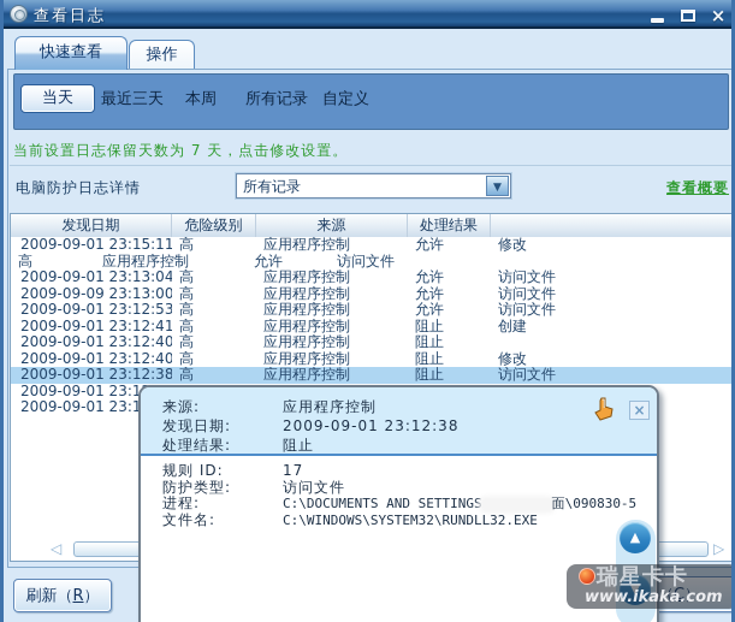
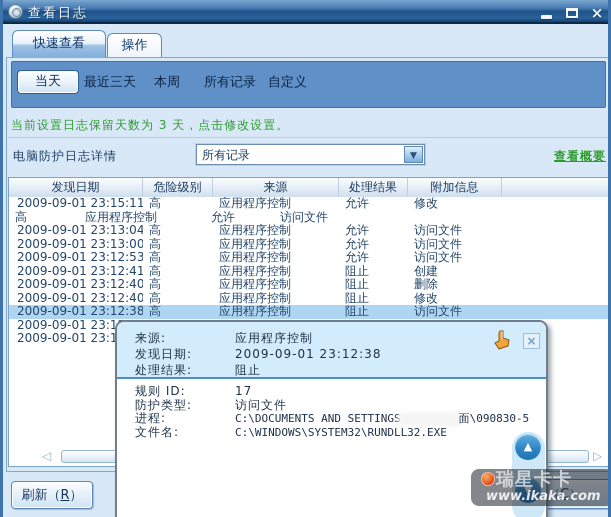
  查看日志
  ×
  快速查看
  操作
  当天
  最近三天
  本周
  所有记录
  自定义
- 当前设置日志保留天数为 7 天，点击修改设置。
+ 当前设置日志保留天数为 3 天，点击修改设置。
  电脑防护日志详情
  所有记录
  ▼
  查看概要
  发现日期
  危险级别
  来源
  处理结果
+ 附加信息
  2009-09-01 23:15:11
  高
  应用程序控制
  允许
  修改
  高
  应用程序控制
  允许
  访问文件
  2009-09-01 23:13:04
  高
  应用程序控制
  允许
  访问文件
- 2009-09-09 23:13:00
+ 2009-09-01 23:13:00
  高
  应用程序控制
  允许
  访问文件
  2009-09-01 23:12:53
  高
  应用程序控制
  允许
  访问文件
  2009-09-01 23:12:41
  高
  应用程序控制
  阻止
  创建
  2009-09-01 23:12:40
  高
  应用程序控制
  阻止
+ 删除
  2009-09-01 23:12:40
  高
  应用程序控制
  阻止
  修改
  2009-09-01 23:12:38
  高
  应用程序控制
  阻止
  访问文件
  2009-09-01 23:1
  2009-09-01 23:1
  ◁
  ▷
  刷新（R）
  来源: 应用程序控制
  发现日期: 2009-09-01 23:12:38
  处理结果: 阻止
  ×
  规则 ID: 17
  防护类型: 访问文件
  进程: C:\DOCUMENTS AND SETTINGS 面\090830-5
  文件名: C:\WINDOWS\SYSTEM32\RUNDLL32.EXE
  ▲
  ▼
  瑞星卡卡
  www.ikaka.com
